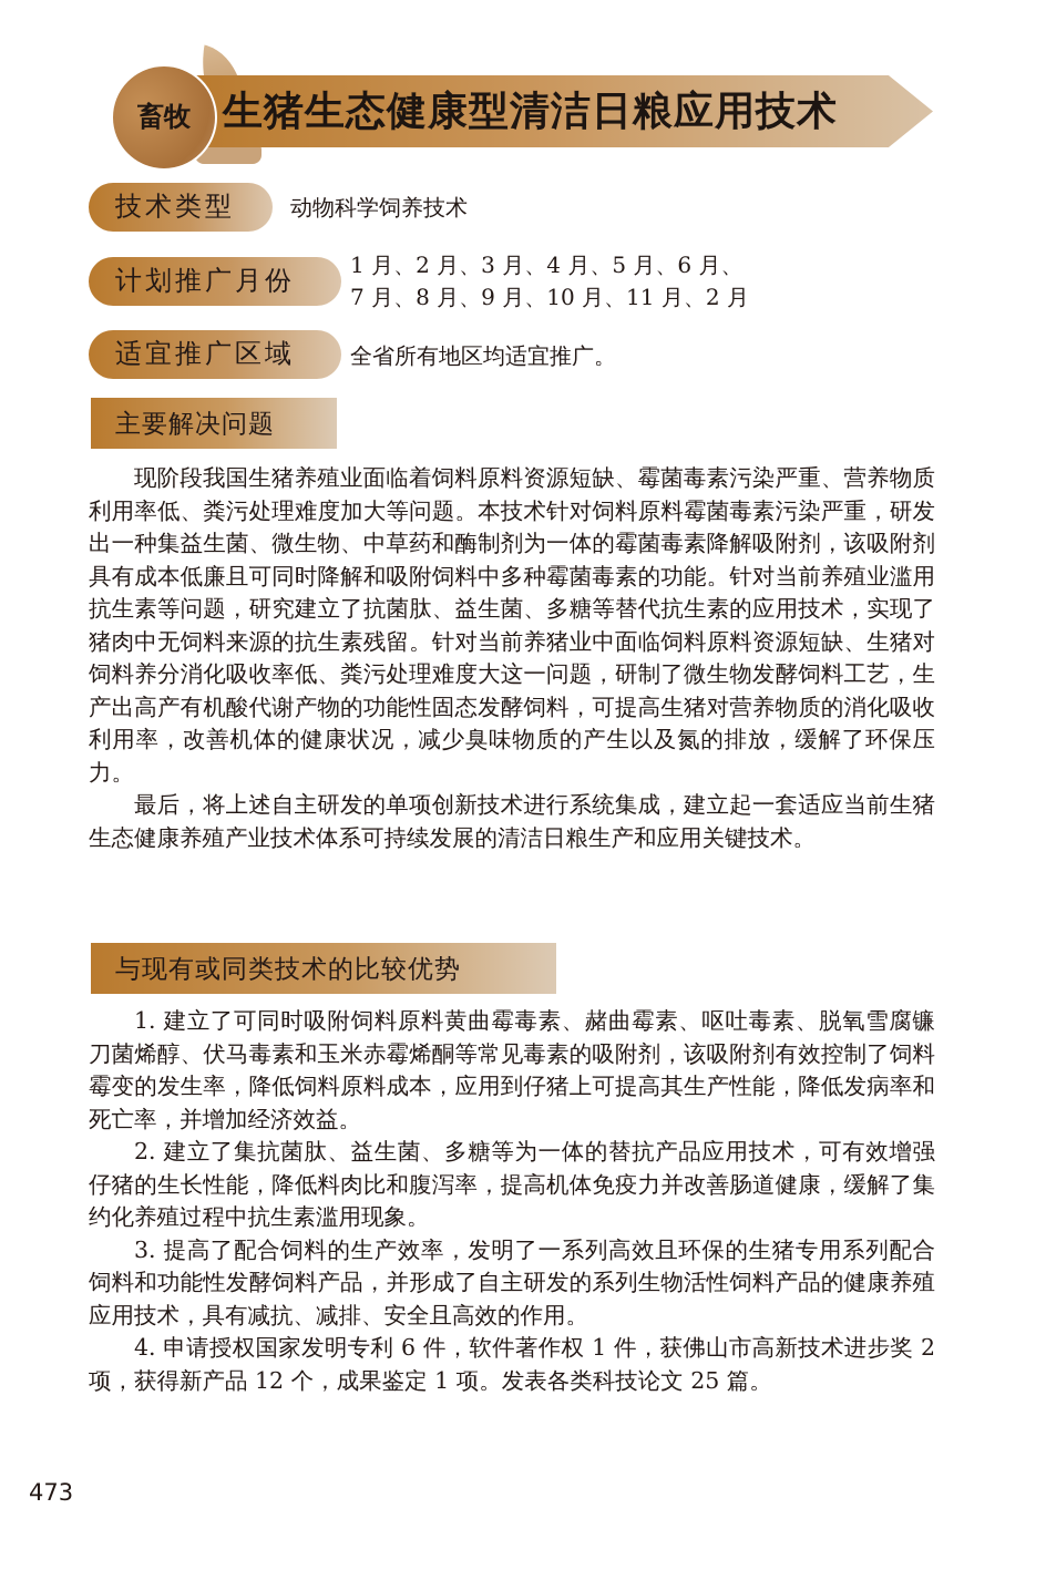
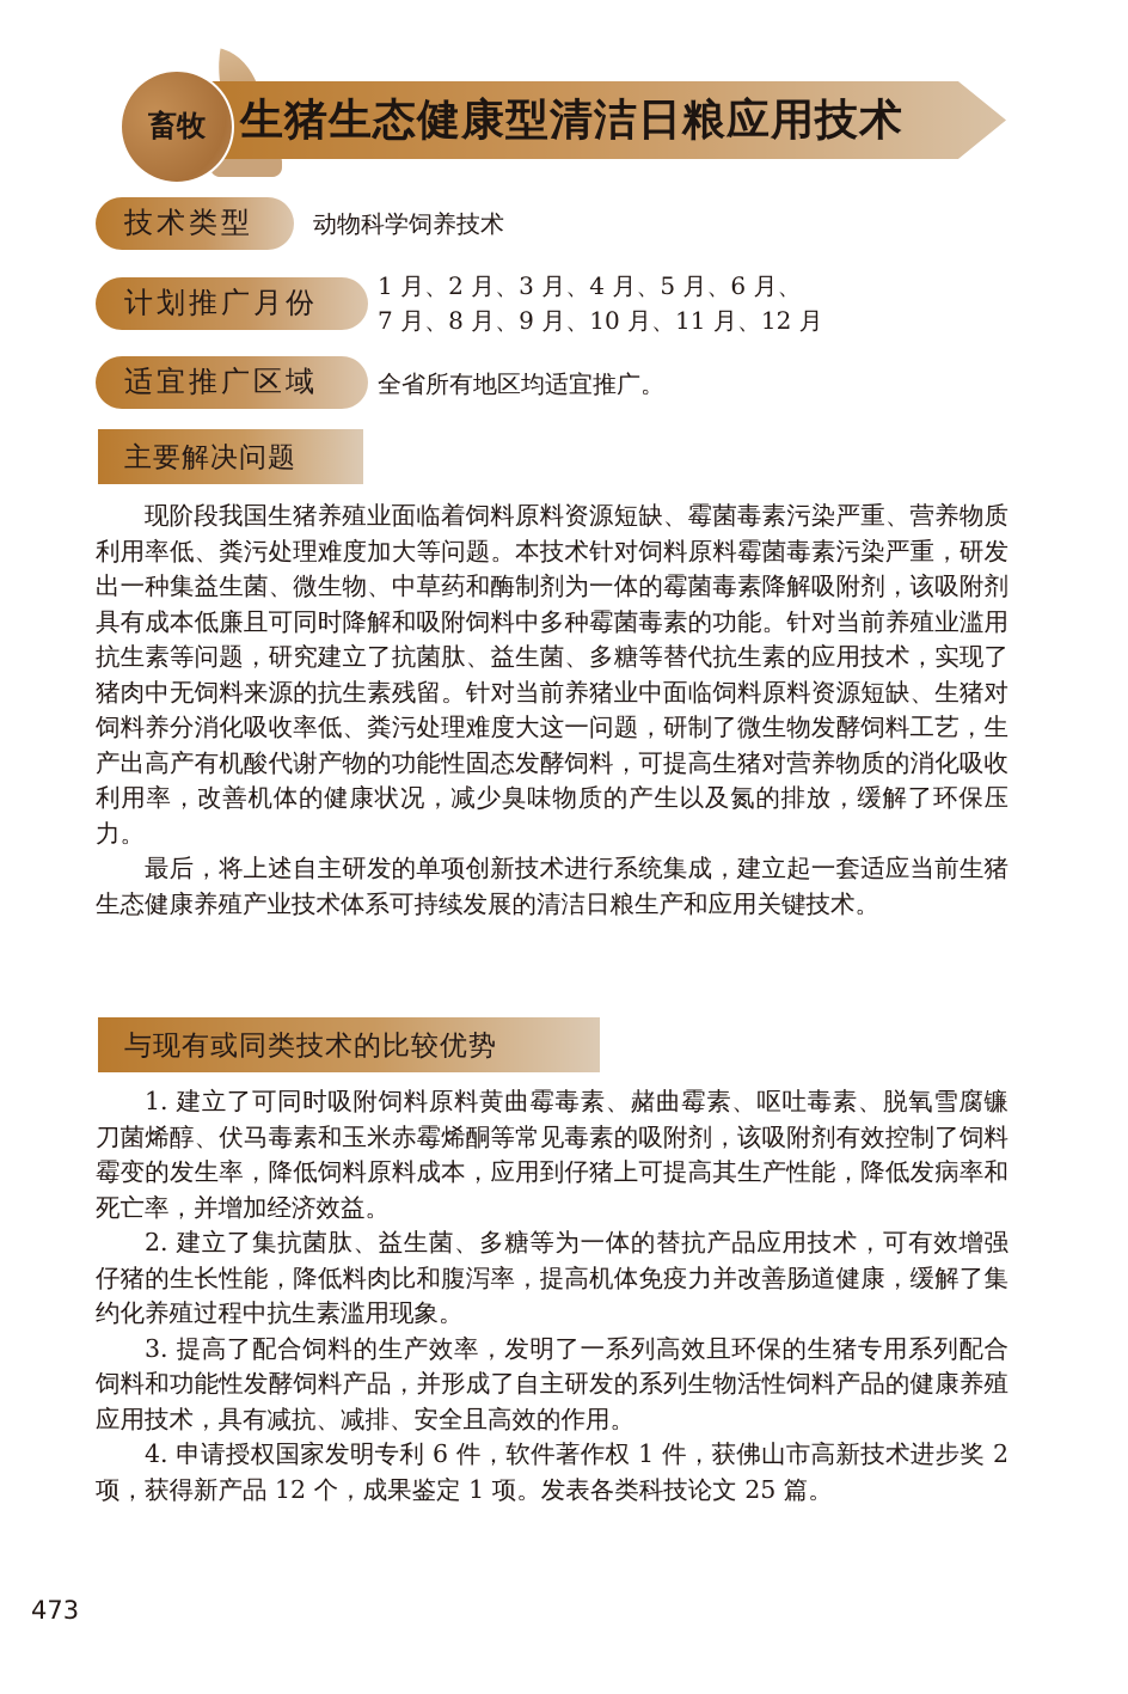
  畜牧
  生猪生态健康型清洁日粮应用技术
  技术类型
  动物科学饲养技术
  计划推广月份
  1 月、2 月、3 月、4 月、5 月、6 月、
- 7 月、8 月、9 月、10 月、11 月、2 月
+ 7 月、8 月、9 月、10 月、11 月、12 月
  适宜推广区域
  全省所有地区均适宜推广。
  主要解决问题
  现阶段我国生猪养殖业面临着饲料原料资源短缺、霉菌毒素污染严重、营养物质利用率低、粪污处理难度加大等问题。本技术针对饲料原料霉菌毒素污染严重，研发出一种集益生菌、微生物、中草药和酶制剂为一体的霉菌毒素降解吸附剂，该吸附剂具有成本低廉且可同时降解和吸附饲料中多种霉菌毒素的功能。针对当前养殖业滥用抗生素等问题，研究建立了抗菌肽、益生菌、多糖等替代抗生素的应用技术，实现了猪肉中无饲料来源的抗生素残留。针对当前养猪业中面临饲料原料资源短缺、生猪对饲料养分消化吸收率低、粪污处理难度大这一问题，研制了微生物发酵饲料工艺，生产出高产有机酸代谢产物的功能性固态发酵饲料，可提高生猪对营养物质的消化吸收利用率，改善机体的健康状况，减少臭味物质的产生以及氮的排放，缓解了环保压力。
  最后，将上述自主研发的单项创新技术进行系统集成，建立起一套适应当前生猪生态健康养殖产业技术体系可持续发展的清洁日粮生产和应用关键技术。
  与现有或同类技术的比较优势
  1. 建立了可同时吸附饲料原料黄曲霉毒素、赭曲霉素、呕吐毒素、脱氧雪腐镰刀菌烯醇、伏马毒素和玉米赤霉烯酮等常见毒素的吸附剂，该吸附剂有效控制了饲料霉变的发生率，降低饲料原料成本，应用到仔猪上可提高其生产性能，降低发病率和死亡率，并增加经济效益。
  2. 建立了集抗菌肽、益生菌、多糖等为一体的替抗产品应用技术，可有效增强仔猪的生长性能，降低料肉比和腹泻率，提高机体免疫力并改善肠道健康，缓解了集约化养殖过程中抗生素滥用现象。
  3. 提高了配合饲料的生产效率，发明了一系列高效且环保的生猪专用系列配合饲料和功能性发酵饲料产品，并形成了自主研发的系列生物活性饲料产品的健康养殖应用技术，具有减抗、减排、安全且高效的作用。
  4. 申请授权国家发明专利 6 件，软件著作权 1 件，获佛山市高新技术进步奖 2 项，获得新产品 12 个，成果鉴定 1 项。发表各类科技论文 25 篇。
  473
